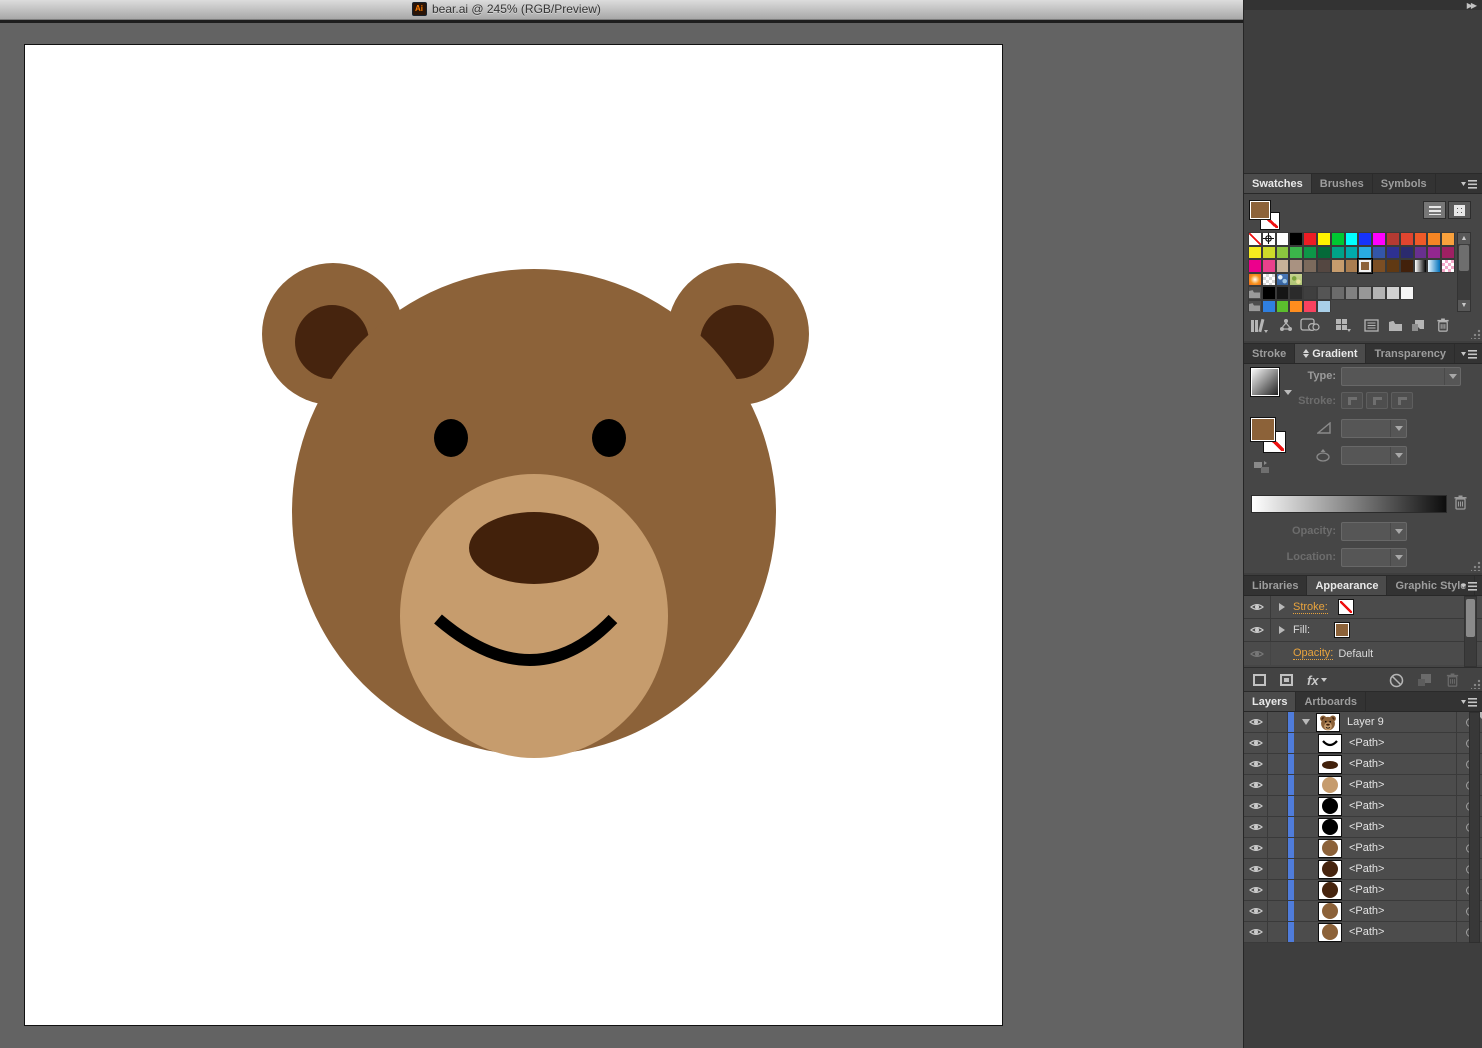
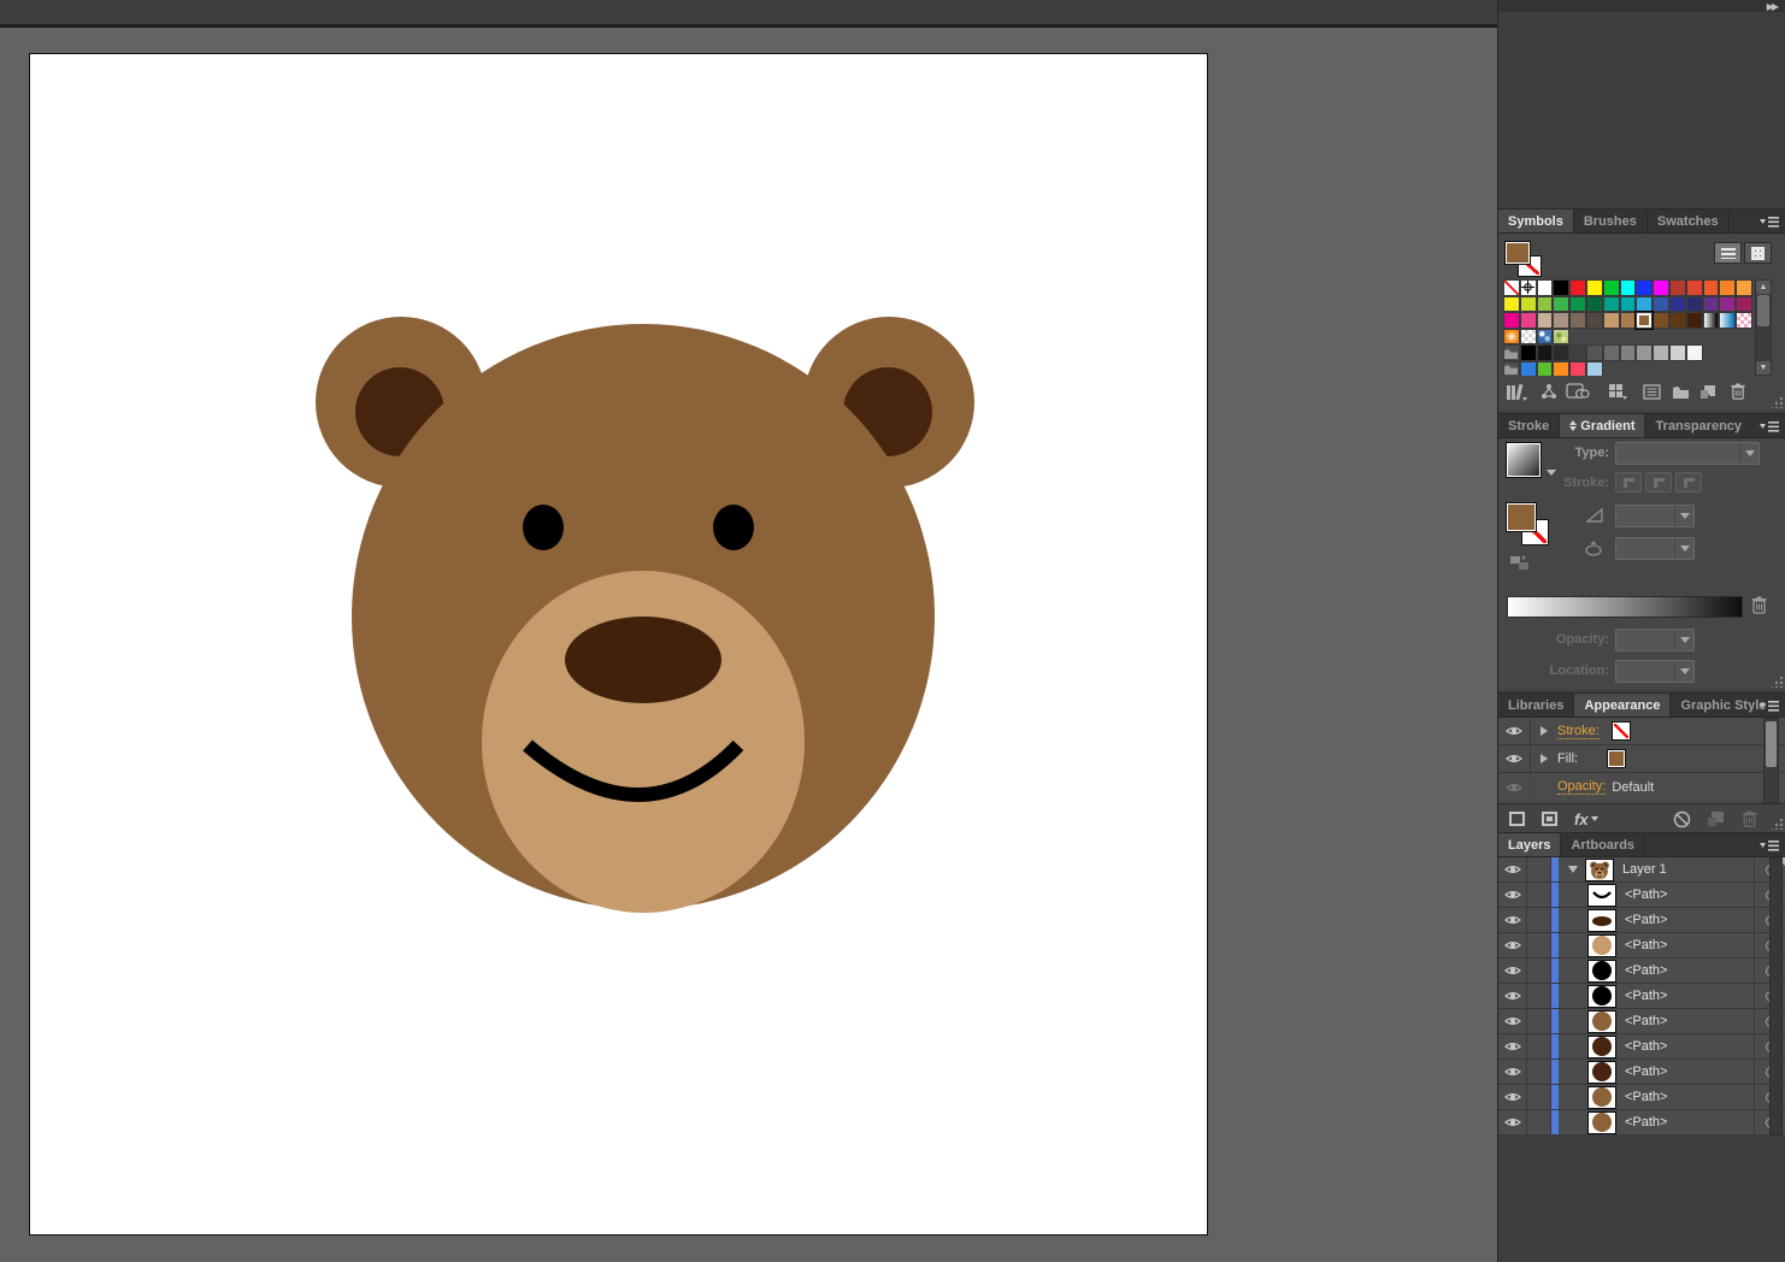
- Ai
- bear.ai @ 245% (RGB/Preview)
  ▶▶
- Swatches
+ Symbols
  Brushes
- Symbols
+ Swatches
  Stroke
  Gradient
  Transparency
  Type:
  Stroke:
  Opacity:
  Location:
  Libraries
  Appearance
  Graphic Styl
  Stroke:
  Fill:
  Opacity:
  Default
  fx
  Layers
  Artboards
- Layer 9
+ Layer 1
  <Path>
  <Path>
  <Path>
  <Path>
  <Path>
  <Path>
  <Path>
  <Path>
  <Path>
  <Path>
